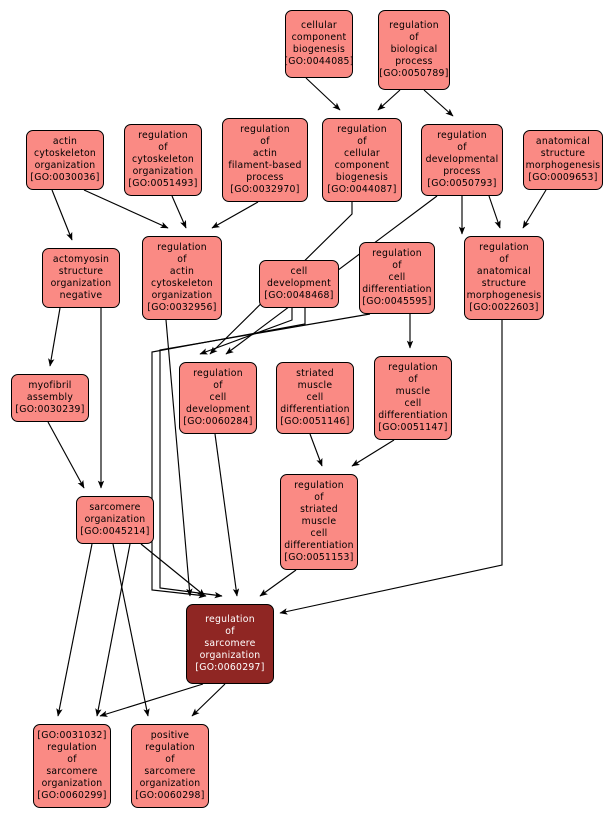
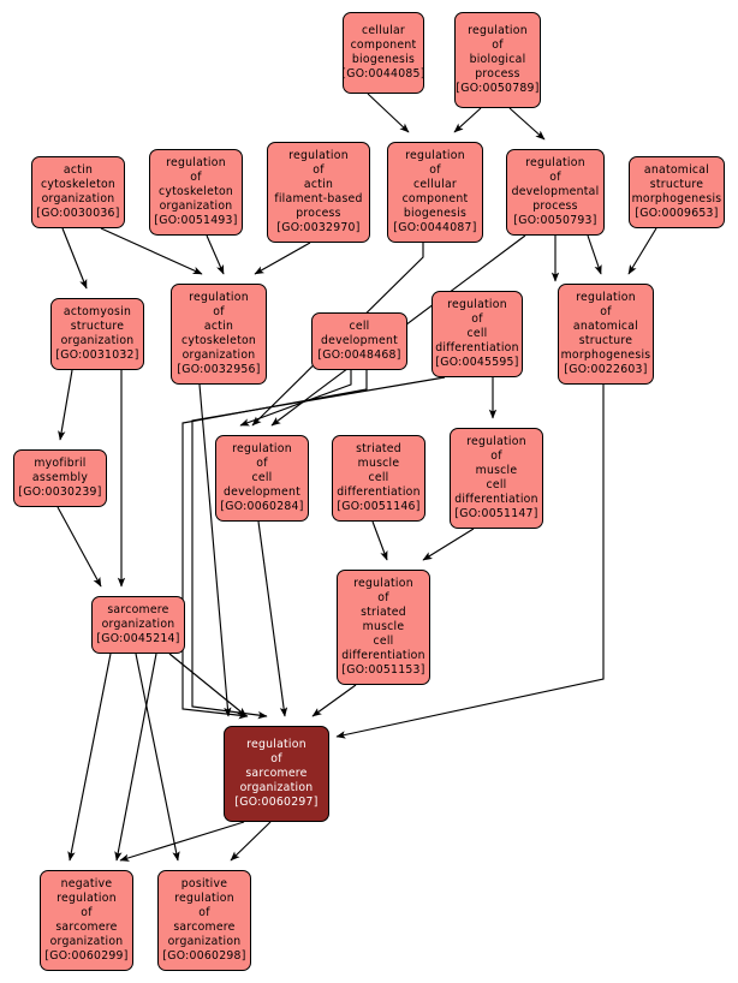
  cellular
  component
  biogenesis
  [GO:0044085]
  regulation
  of
  biological
  process
  [GO:0050789]
  actin
  cytoskeleton
  organization
  [GO:0030036]
  regulation
  of
  cytoskeleton
  organization
  [GO:0051493]
  regulation
  of
  actin
  filament-based
  process
  [GO:0032970]
  regulation
  of
  cellular
  component
  biogenesis
  [GO:0044087]
  regulation
  of
  developmental
  process
  [GO:0050793]
  anatomical
  structure
  morphogenesis
  [GO:0009653]
  actomyosin
  structure
  organization
- negative
+ [GO:0031032]
  regulation
  of
  actin
  cytoskeleton
  organization
  [GO:0032956]
  cell
  development
  [GO:0048468]
  regulation
  of
  cell
  differentiation
  [GO:0045595]
  regulation
  of
  anatomical
  structure
  morphogenesis
  [GO:0022603]
  myofibril
  assembly
  [GO:0030239]
  regulation
  of
  cell
  development
  [GO:0060284]
  striated
  muscle
  cell
  differentiation
  [GO:0051146]
  regulation
  of
  muscle
  cell
  differentiation
  [GO:0051147]
  sarcomere
  organization
  [GO:0045214]
  regulation
  of
  striated
  muscle
  cell
  differentiation
  [GO:0051153]
  regulation
  of
  sarcomere
  organization
  [GO:0060297]
- [GO:0031032]
+ negative
  regulation
  of
  sarcomere
  organization
  [GO:0060299]
  positive
  regulation
  of
  sarcomere
  organization
  [GO:0060298]
